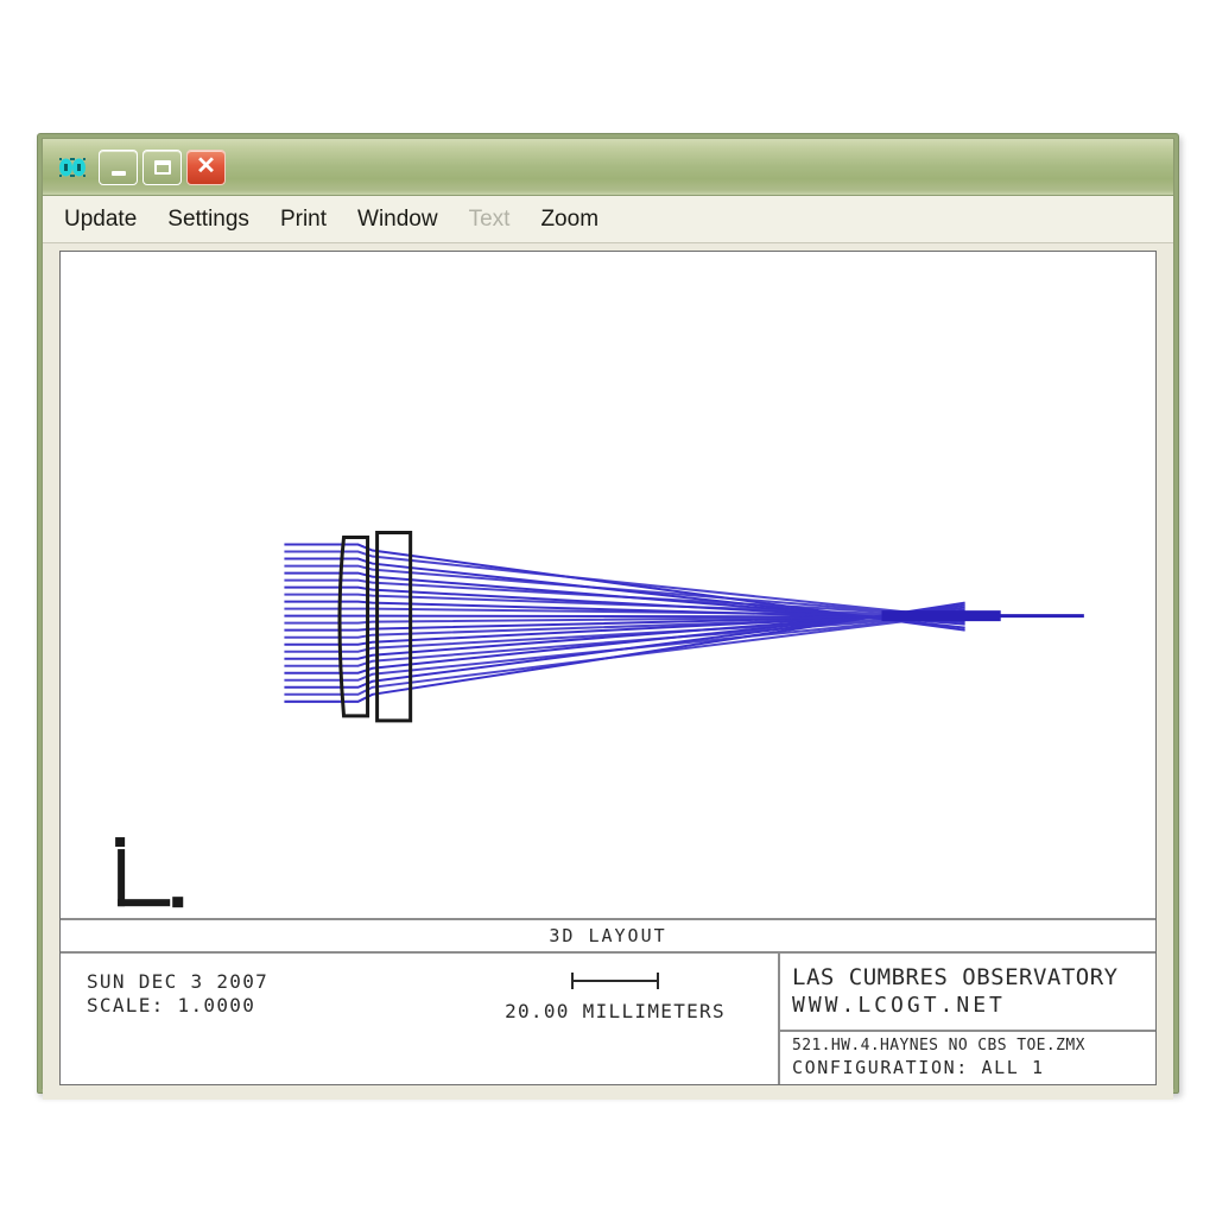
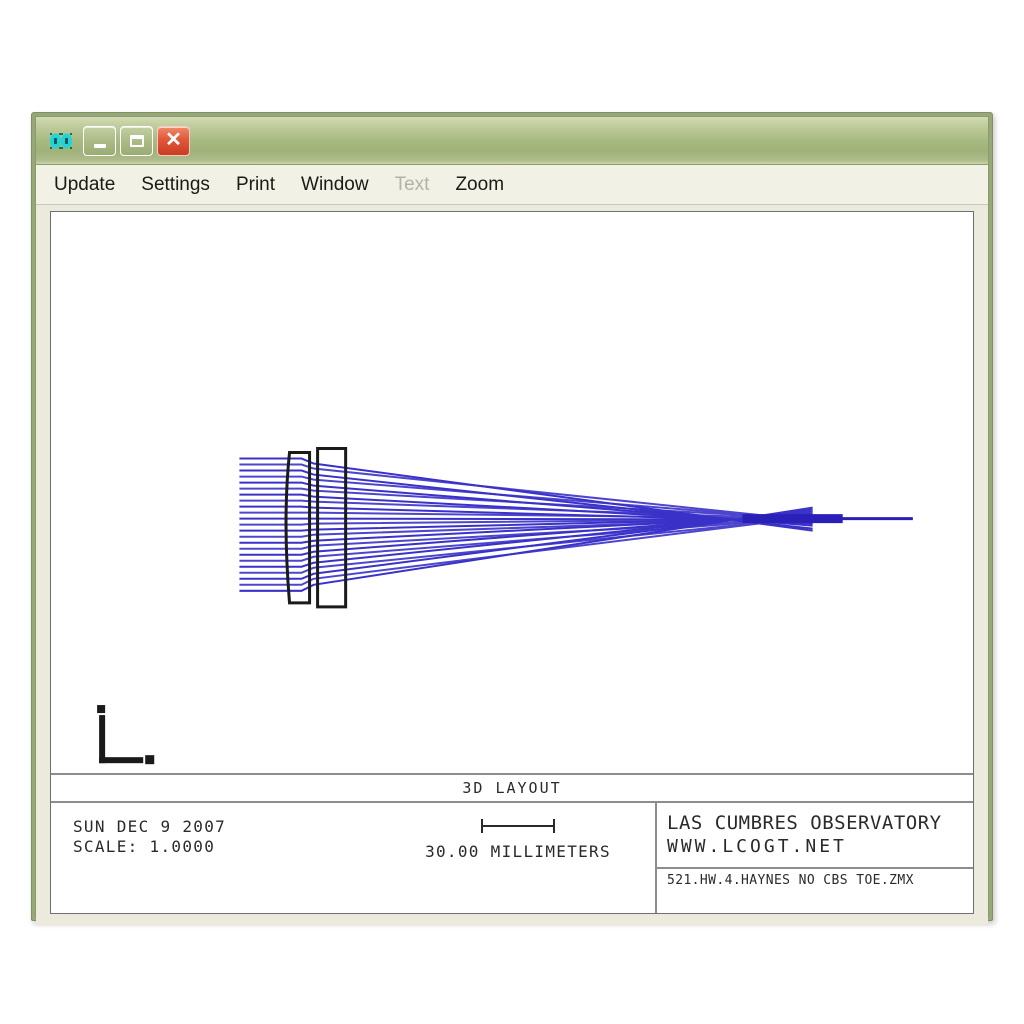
  ✕
  Update
  Settings
  Print
  Window
  Text
  Zoom
  3D LAYOUT
- SUN DEC 3 2007
+ SUN DEC 9 2007
  SCALE: 1.0000
- 20.00 MILLIMETERS
+ 30.00 MILLIMETERS
  LAS CUMBRES OBSERVATORY
  WWW.LCOGT.NET
  521.HW.4.HAYNES NO CBS TOE.ZMX
- CONFIGURATION: ALL 1
